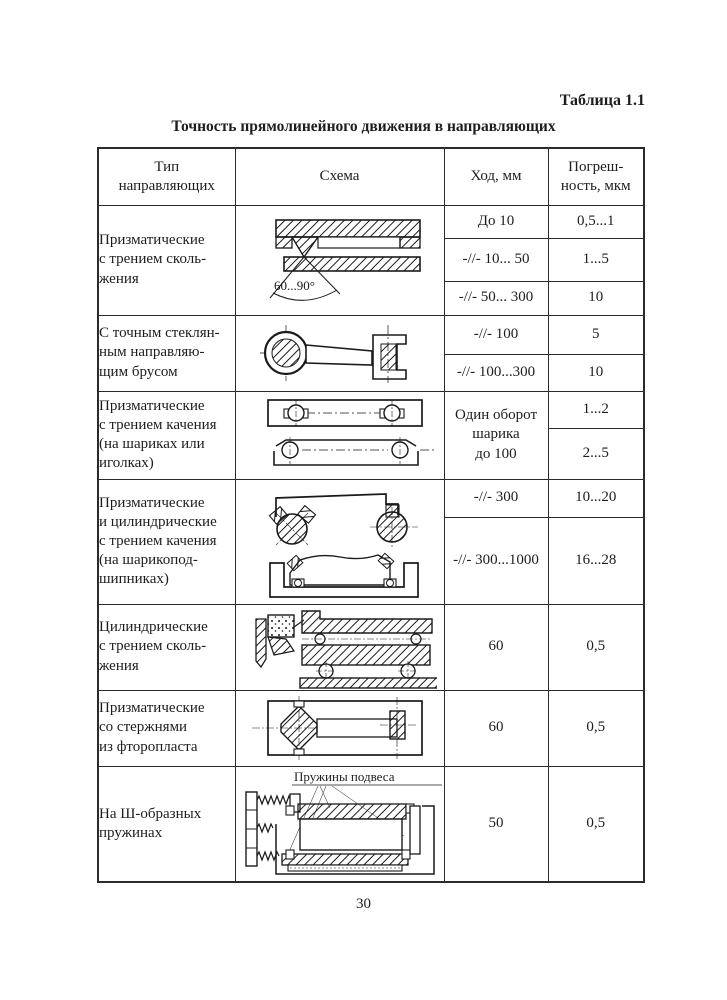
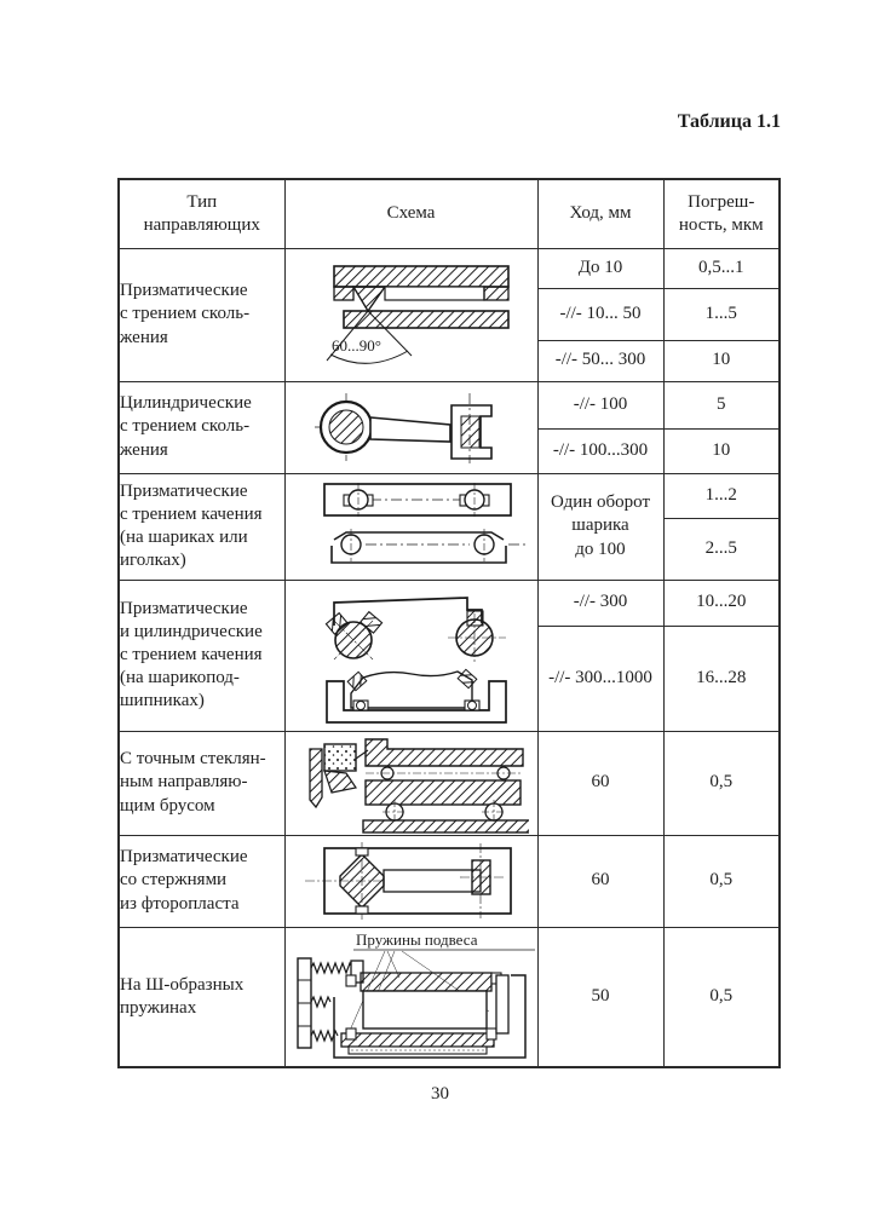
  Таблица 1.1
- Точность прямолинейного движения в направляющих
  Тип направляющих	Схема	Ход, мм	Погреш- ность, мкм
  Призматические с трением сколь- жения	60...90°	До 10	0,5...1
  -//- 10... 50	1...5
  -//- 50... 300	10
- С точным стеклян- ным направляю- щим брусом		-//- 100	5
+ Цилиндрические с трением сколь- жения		-//- 100	5
  -//- 100...300	10
  Призматические с трением качения (на шариках или иголках)		Один оборот шарика до 100	1...2
  2...5
  Призматические и цилиндрические с трением качения (на шарикопод- шипниках)		-//- 300	10...20
  -//- 300...1000	16...28
- Цилиндрические с трением сколь- жения		60	0,5
+ С точным стеклян- ным направляю- щим брусом		60	0,5
  Призматические со стержнями из фторопласта		60	0,5
  На Ш-образных пружинах	Пружины подвеса	50	0,5
  30
